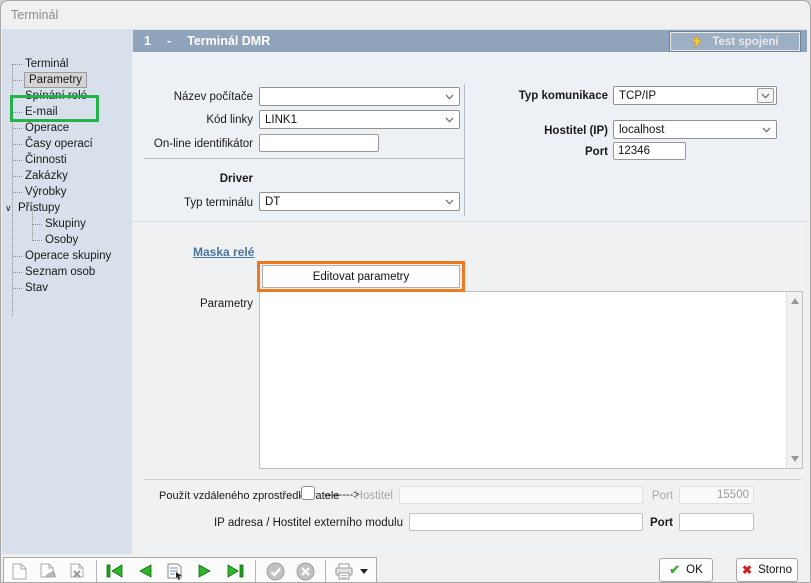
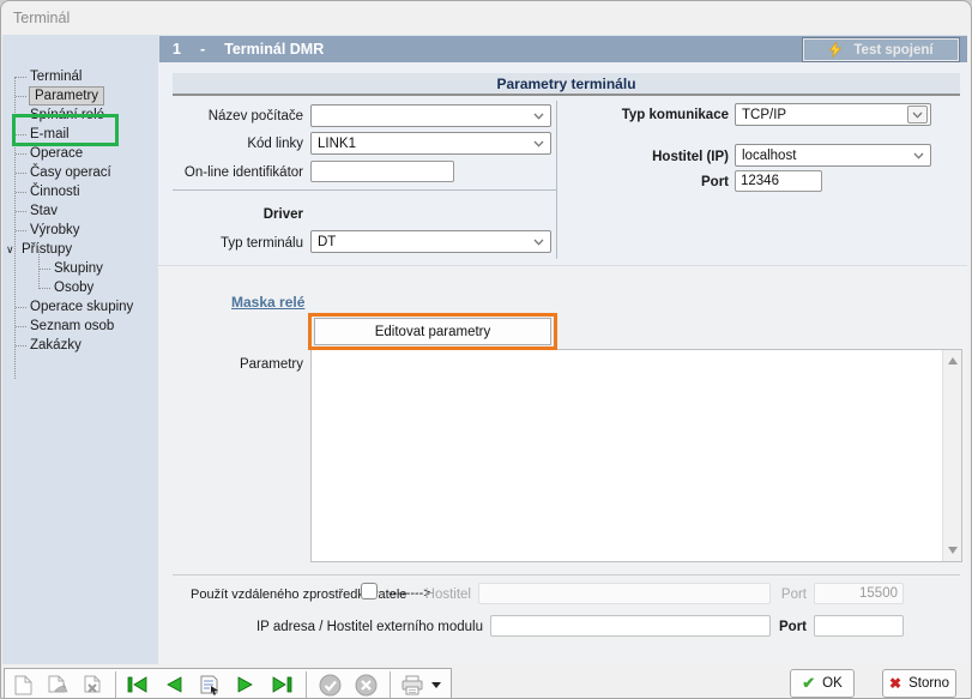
  Terminál
  Terminál
  Parametry
  Spínání relé
  E-mail
  Operace
  Časy operací
  Činnosti
- Zakázky
+ Stav
  Výrobky
  ∨
  Přístupy
  Skupiny
  Osoby
  Operace skupiny
  Seznam osob
- Stav
+ Zakázky
  1
  -
  Terminál DMR
  Test spojení
+ Parametry terminálu
  Název počítače
  Kód linky
  LINK1
  On-line identifikátor
  Driver
  Typ terminálu
  DT
  Typ komunikace
  TCP/IP
  Hostitel (IP)
  localhost
  Port
  12346
  Maska relé
  Editovat parametry
  Parametry
  Použít vzdáleného zprostředa
  -------->
  Hostitel
  Port
  15500
  IP adresa / Hostitel externího modulu
  Port
  ✔
  OK
  ✖
  Storno
